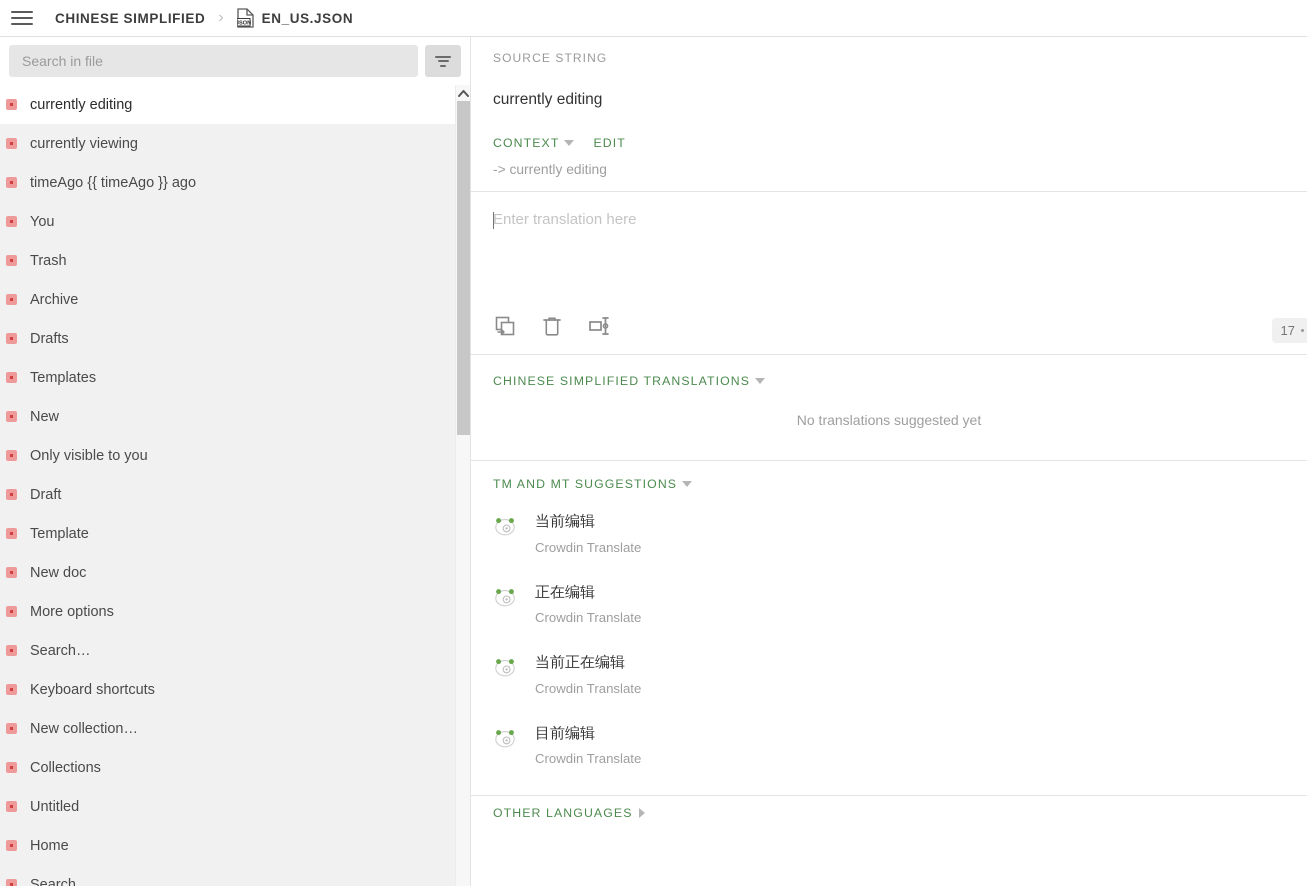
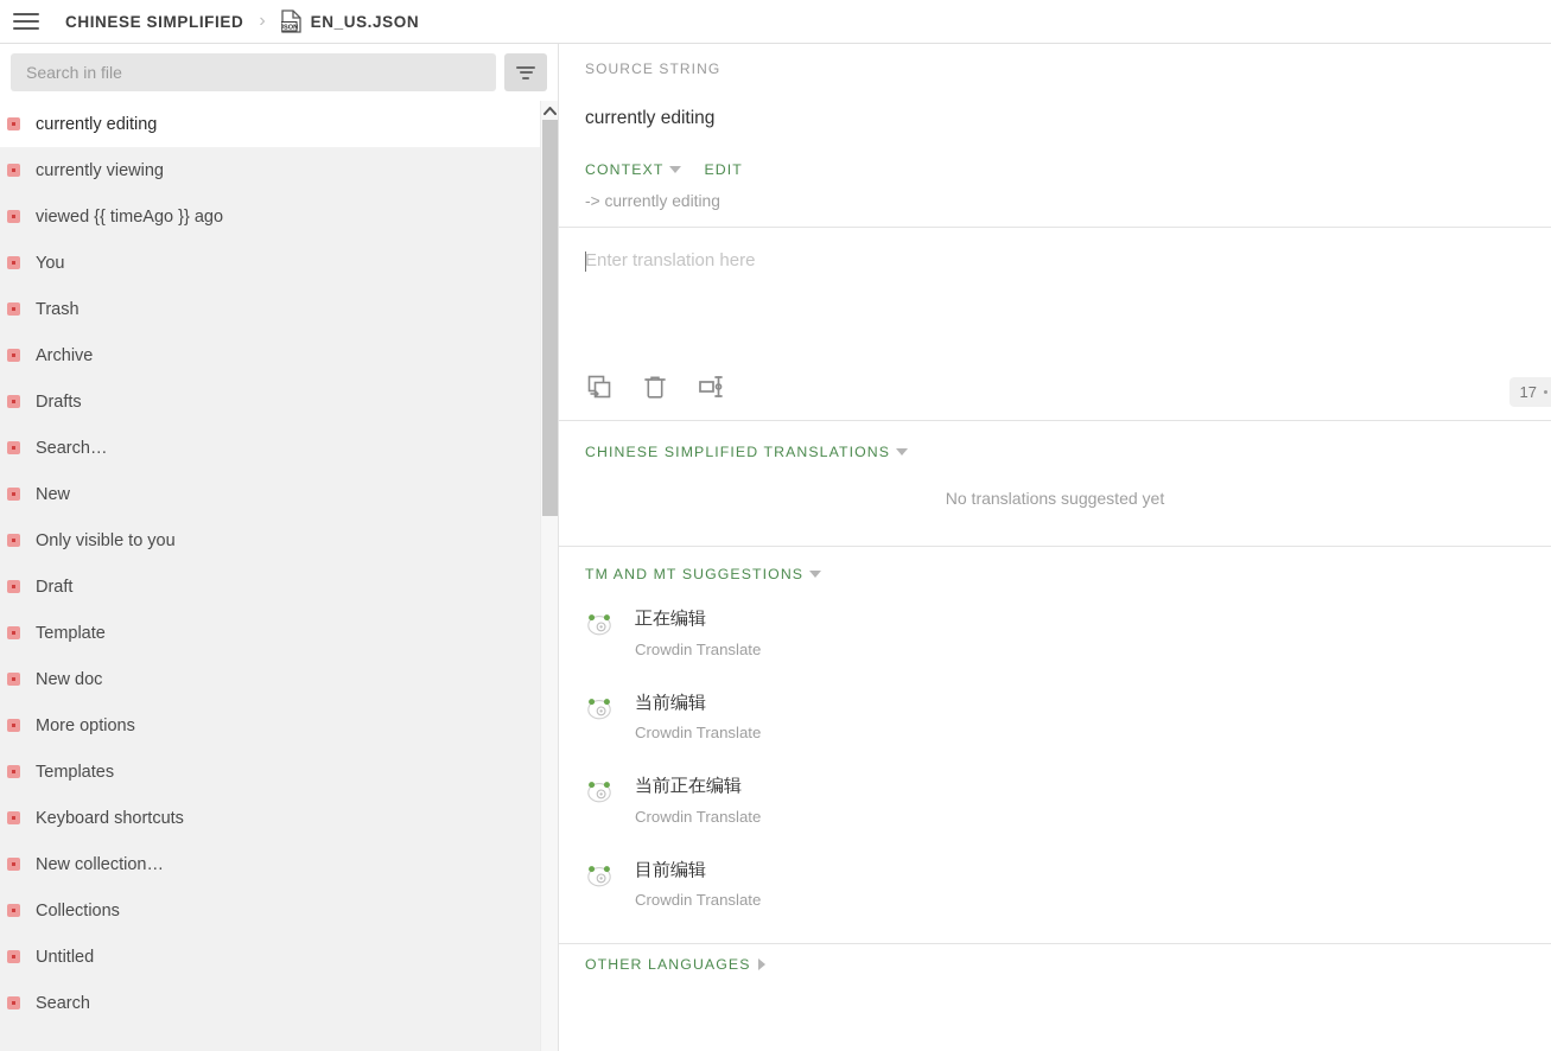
  CHINESE SIMPLIFIED
  ›
  EN_US.JSON
  Search in file
  currently editing
  currently viewing
- timeAgo {{ timeAgo }} ago
+ viewed {{ timeAgo }} ago
  You
  Trash
  Archive
  Drafts
- Templates
+ Search…
  New
  Only visible to you
  Draft
  Template
  New doc
  More options
- Search…
+ Templates
  Keyboard shortcuts
  New collection…
  Collections
  Untitled
- Home
  Search
  SOURCE STRING
  currently editing
  CONTEXT
  EDIT
  -> currently editing
  Enter translation here
  17
  CHINESE SIMPLIFIED TRANSLATIONS
  No translations suggested yet
  TM AND MT SUGGESTIONS
- 当前编辑
+ 正在编辑
  Crowdin Translate
- 正在编辑
+ 当前编辑
  Crowdin Translate
  当前正在编辑
  Crowdin Translate
  目前编辑
  Crowdin Translate
  OTHER LANGUAGES
